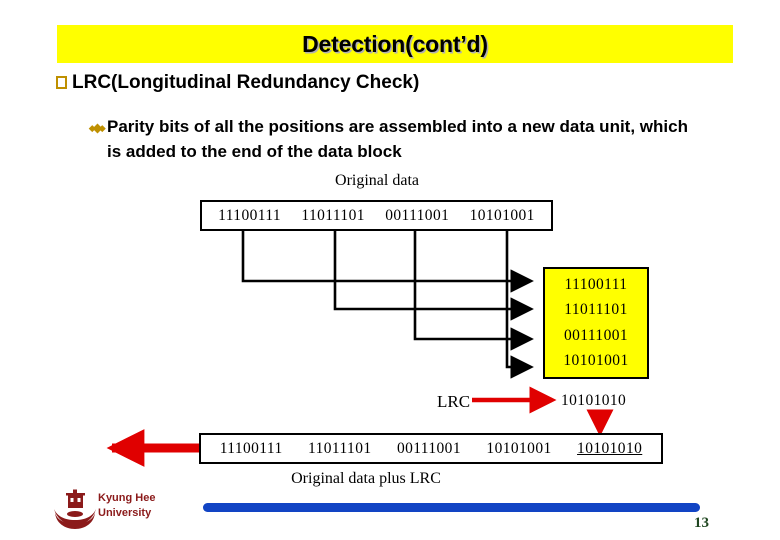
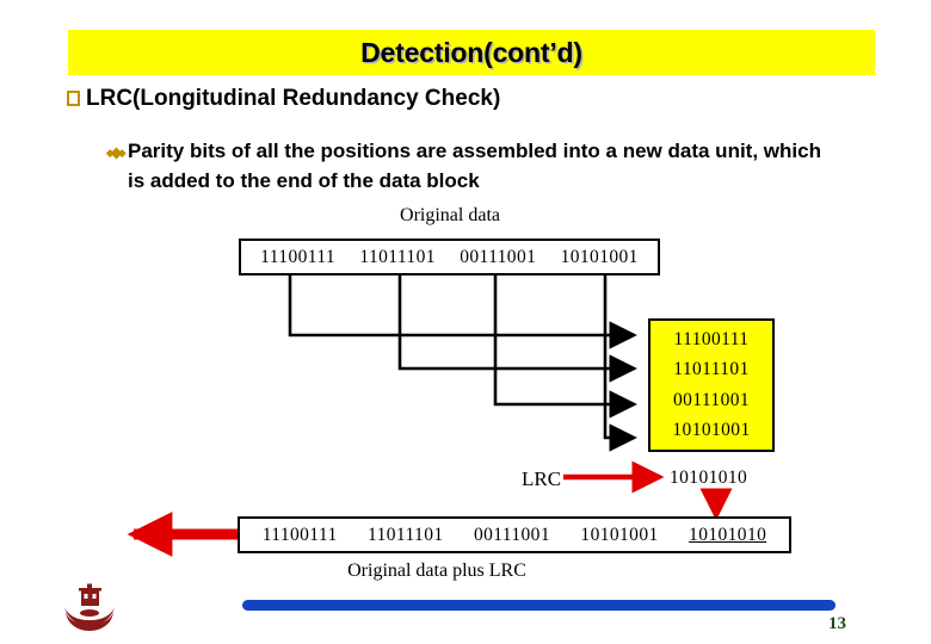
  Detection(cont’d)
  LRC(Longitudinal Redundancy Check)
  Parity bits of all the positions are assembled into a new data unit, which is added to the end of the data block
  Original data
  11100111
  11011101
  00111001
  10101001
  11100111
  11011101
  00111001
  10101001
  LRC
  10101010
  11100111
  11011101
  00111001
  10101001
  10101010
  Original data plus LRC
- Kyung Hee
- University
  13
